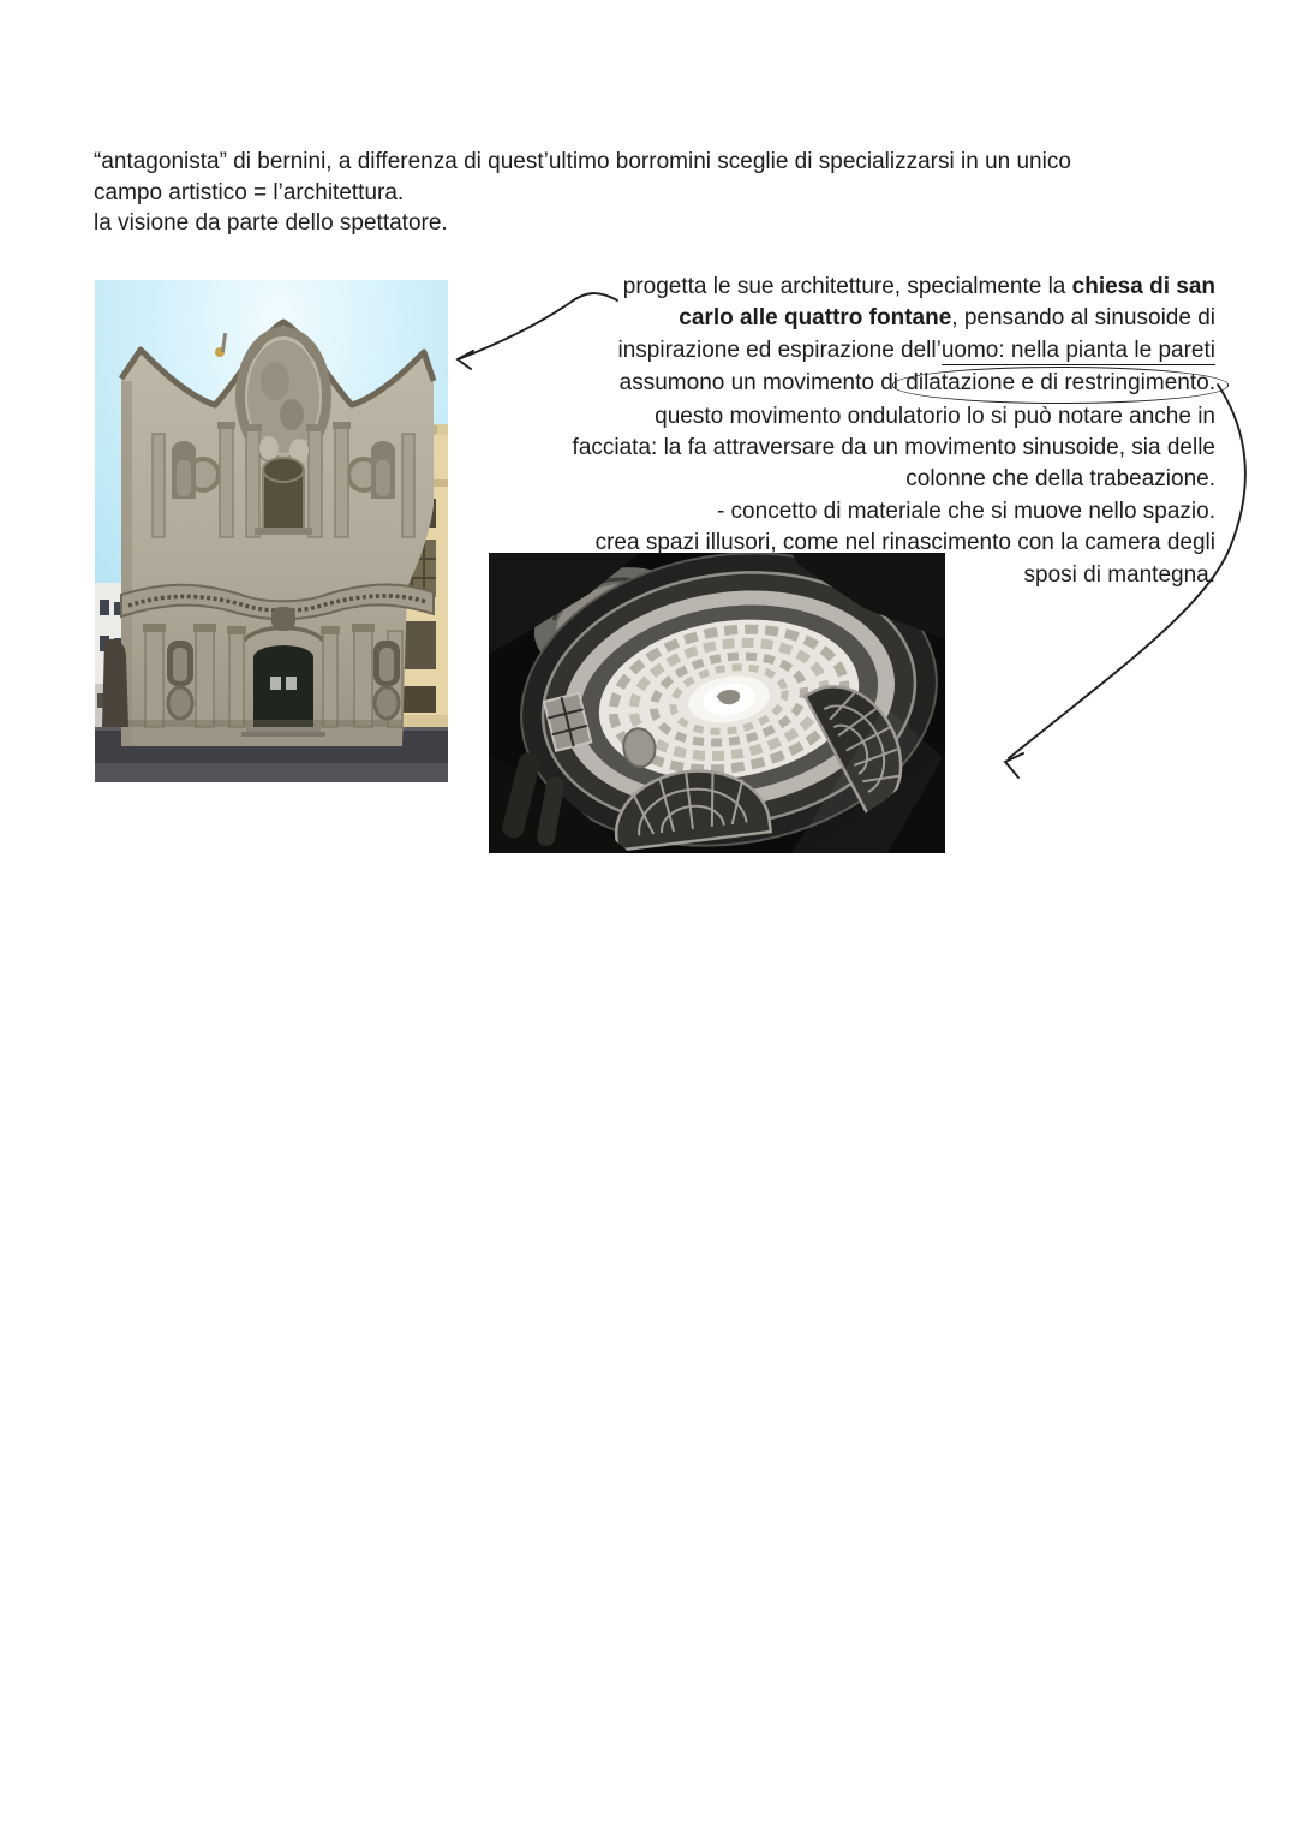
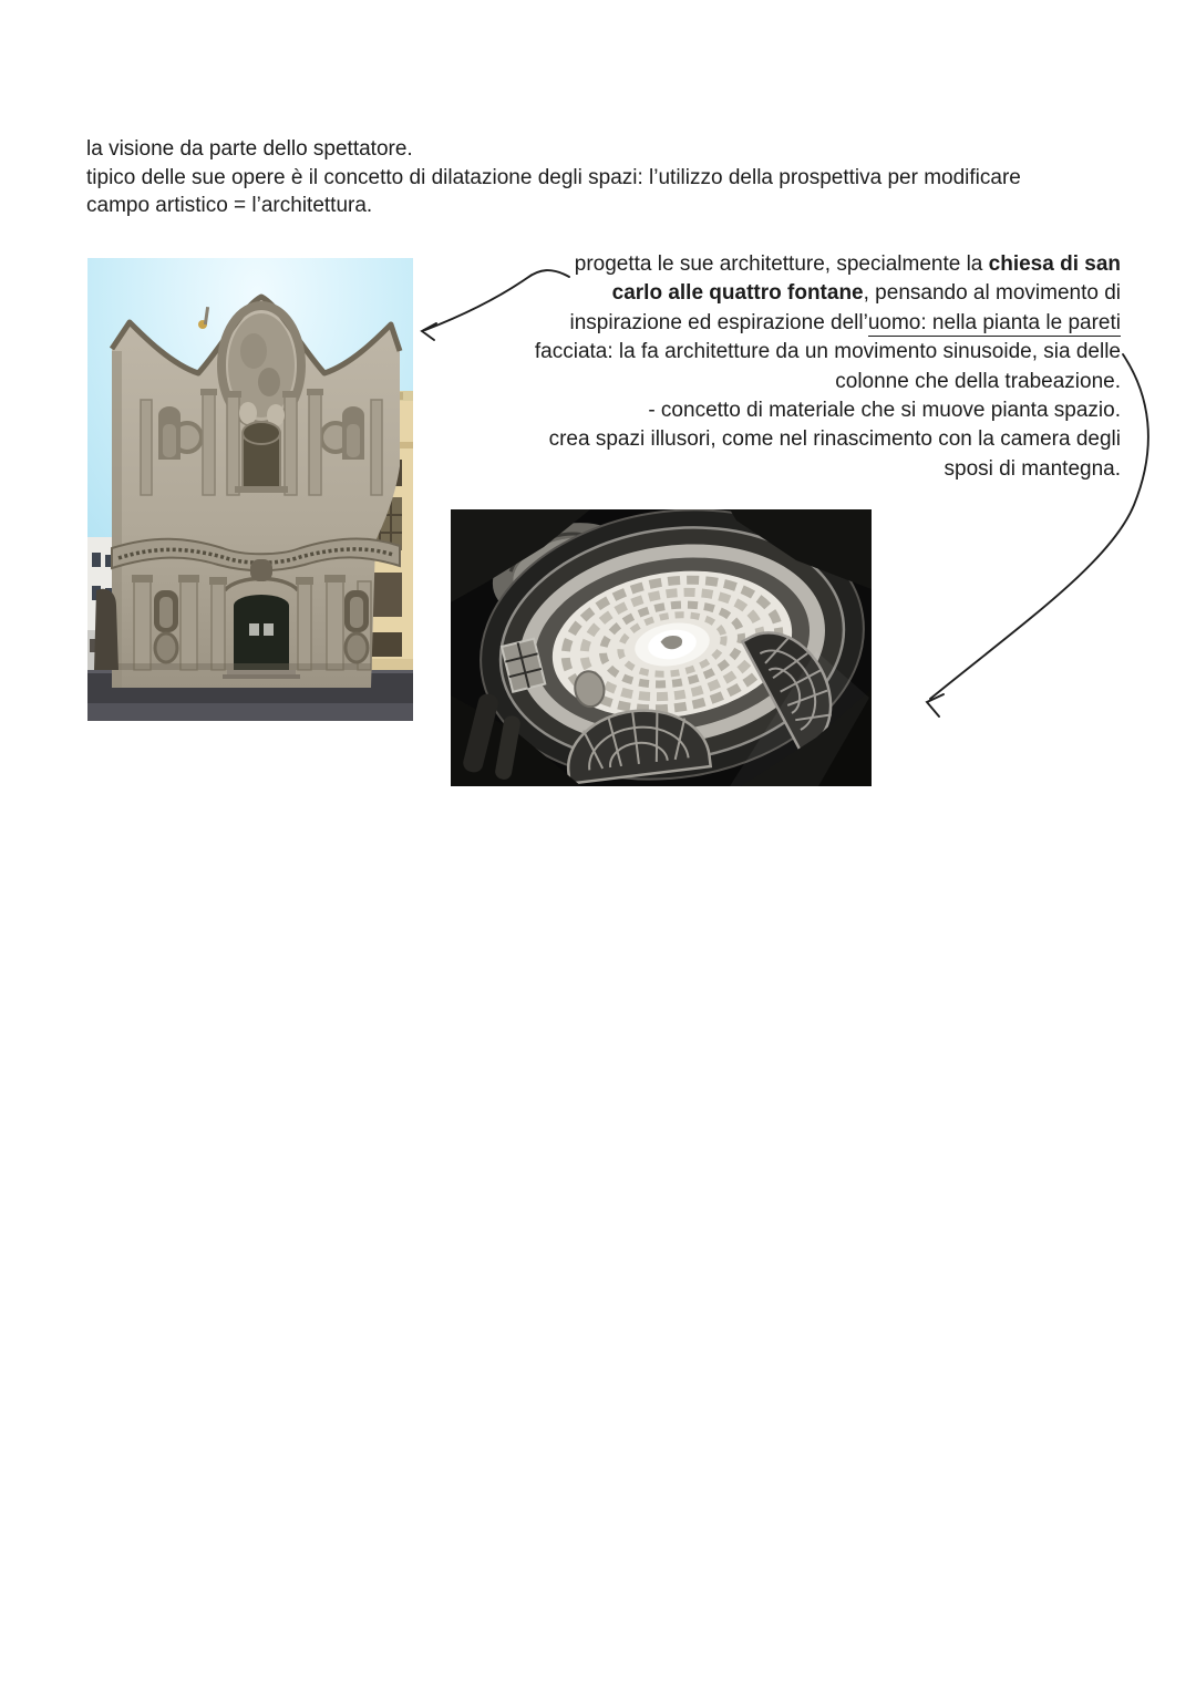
- “antagonista” di bernini, a differenza di quest’ultimo borromini sceglie di specializzarsi in un unico
- campo artistico = l’architettura.
+ la visione da parte dello spettatore.
+ tipico delle sue opere è il concetto di dilatazione degli spazi: l’utilizzo della prospettiva per modificare
- la visione da parte dello spettatore.
+ campo artistico = l’architettura.
  progetta le sue architetture, specialmente la chiesa di san
- carlo alle quattro fontane, pensando al sinusoide di
+ carlo alle quattro fontane, pensando al movimento di
  inspirazione ed espirazione dell’uomo: nella pianta le pareti
- assumono un movimento di dilatazione e di restringimento.
- questo movimento ondulatorio lo si può notare anche in
- facciata: la fa attraversare da un movimento sinusoide, sia delle
+ facciata: la fa architetture da un movimento sinusoide, sia delle
  colonne che della trabeazione.
- - concetto di materiale che si muove nello spazio.
+ - concetto di materiale che si muove pianta spazio.
  crea spazi illusori, come nel rinascimento con la camera degli
  sposi di mantegna.
